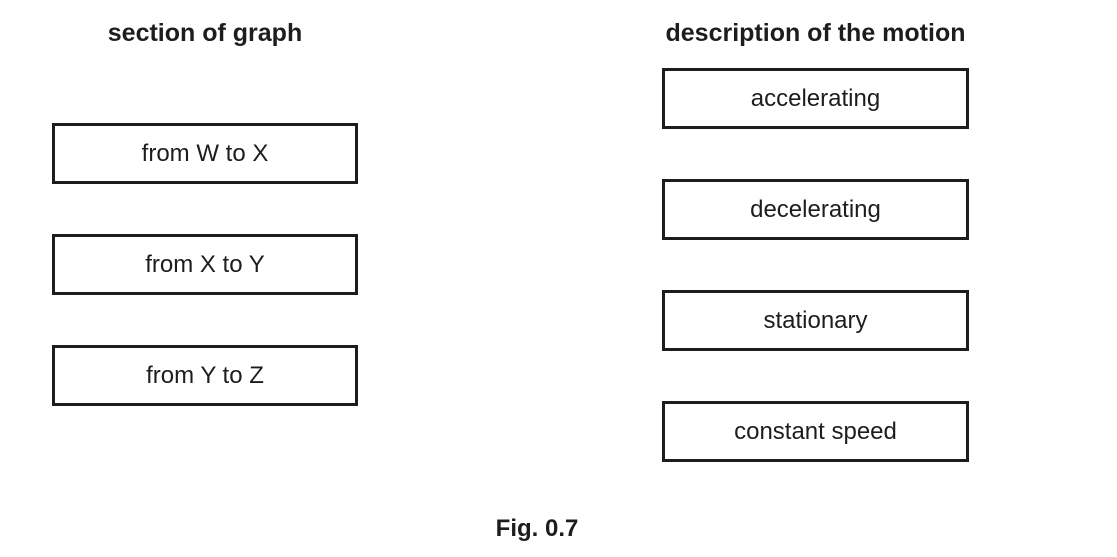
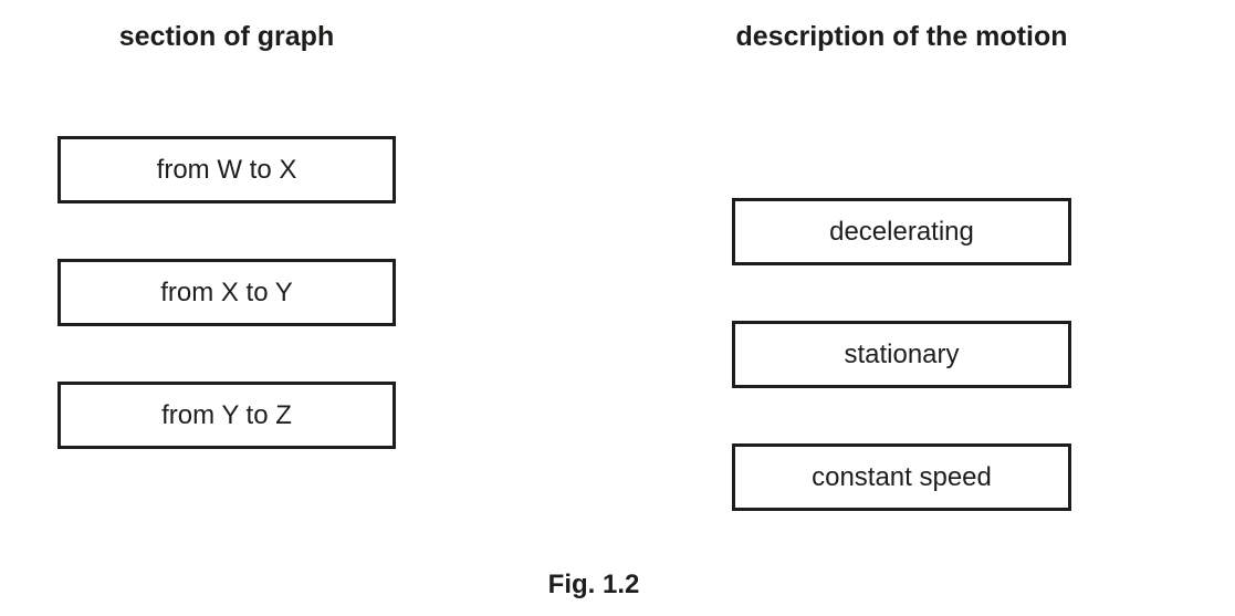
  section of graph
  description of the motion
  from W to X
  from X to Y
  from Y to Z
- accelerating
  decelerating
  stationary
  constant speed
- Fig. 0.7
+ Fig. 1.2
